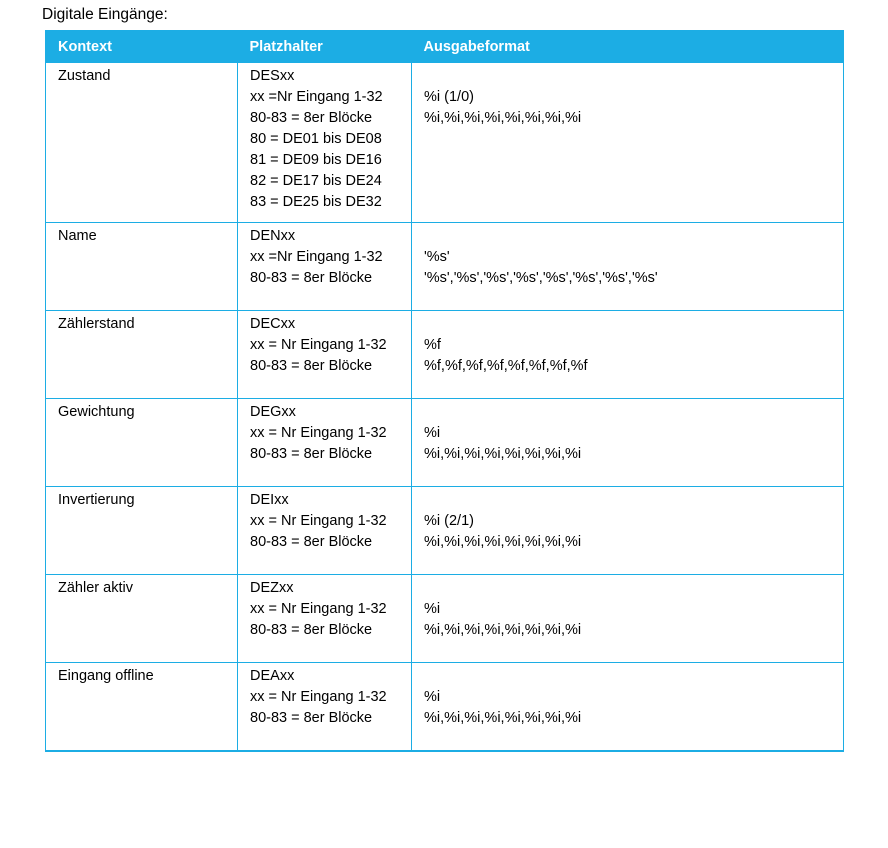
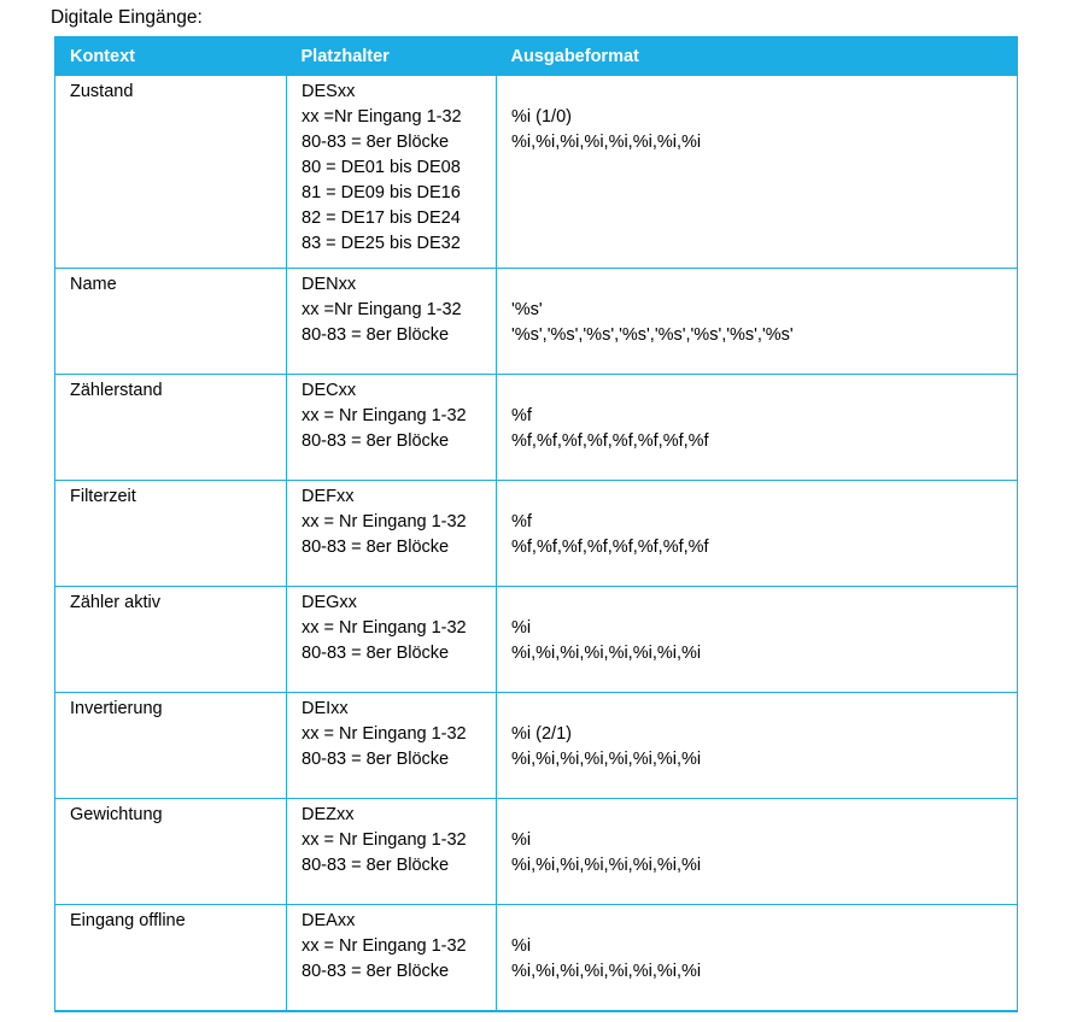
  Digitale Eingänge:
  Kontext	Platzhalter	Ausgabeformat
  Zustand	DESxxxx =Nr Eingang 1-3280-83 = 8er Blöcke80 = DE01 bis DE0881 = DE09 bis DE1682 = DE17 bis DE2483 = DE25 bis DE32	%i (1/0)%i,%i,%i,%i,%i,%i,%i,%i
  Name	DENxxxx =Nr Eingang 1-3280-83 = 8er Blöcke	'%s''%s','%s','%s','%s','%s','%s','%s','%s'
  Zählerstand	DECxxxx = Nr Eingang 1-3280-83 = 8er Blöcke	%f%f,%f,%f,%f,%f,%f,%f,%f
+ Filterzeit	DEFxxxx = Nr Eingang 1-3280-83 = 8er Blöcke	%f%f,%f,%f,%f,%f,%f,%f,%f
- Gewichtung	DEGxxxx = Nr Eingang 1-3280-83 = 8er Blöcke	%i%i,%i,%i,%i,%i,%i,%i,%i
+ Zähler aktiv	DEGxxxx = Nr Eingang 1-3280-83 = 8er Blöcke	%i%i,%i,%i,%i,%i,%i,%i,%i
  Invertierung	DEIxxxx = Nr Eingang 1-3280-83 = 8er Blöcke	%i (2/1)%i,%i,%i,%i,%i,%i,%i,%i
- Zähler aktiv	DEZxxxx = Nr Eingang 1-3280-83 = 8er Blöcke	%i%i,%i,%i,%i,%i,%i,%i,%i
+ Gewichtung	DEZxxxx = Nr Eingang 1-3280-83 = 8er Blöcke	%i%i,%i,%i,%i,%i,%i,%i,%i
  Eingang offline	DEAxxxx = Nr Eingang 1-3280-83 = 8er Blöcke	%i%i,%i,%i,%i,%i,%i,%i,%i
